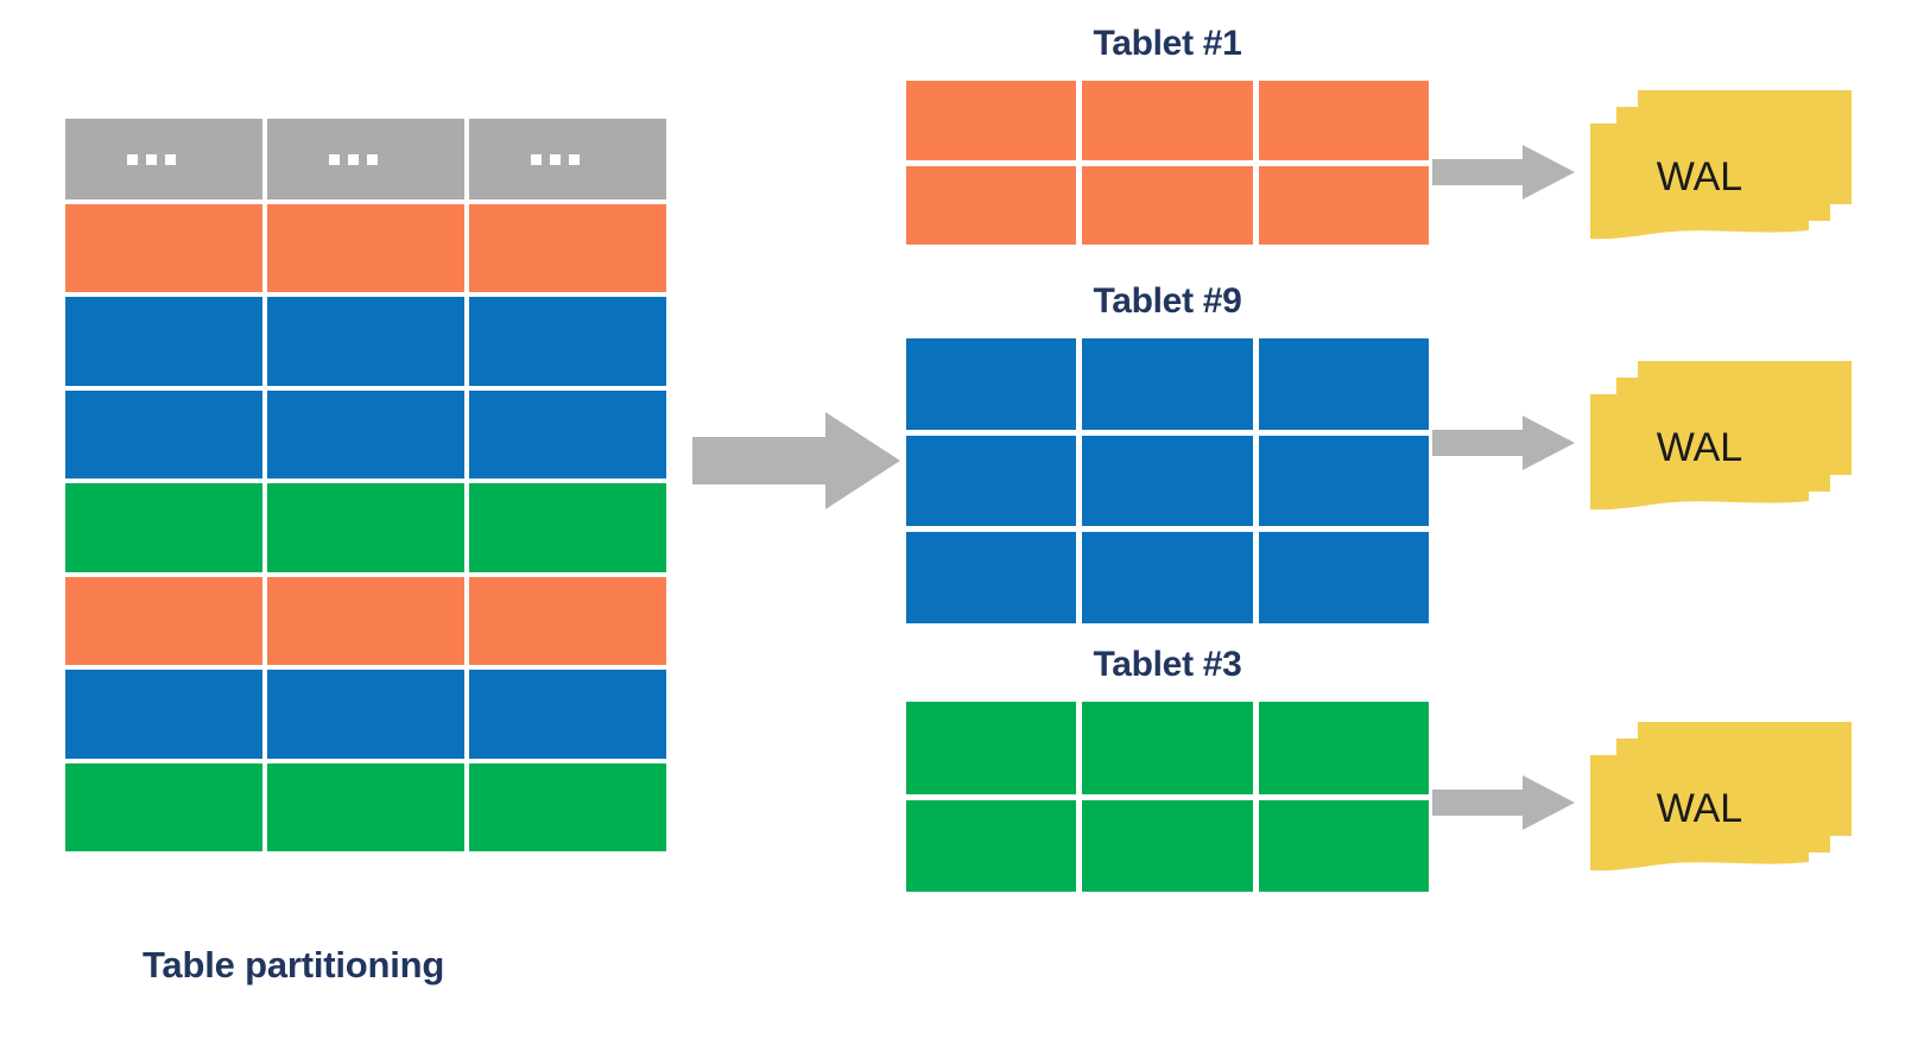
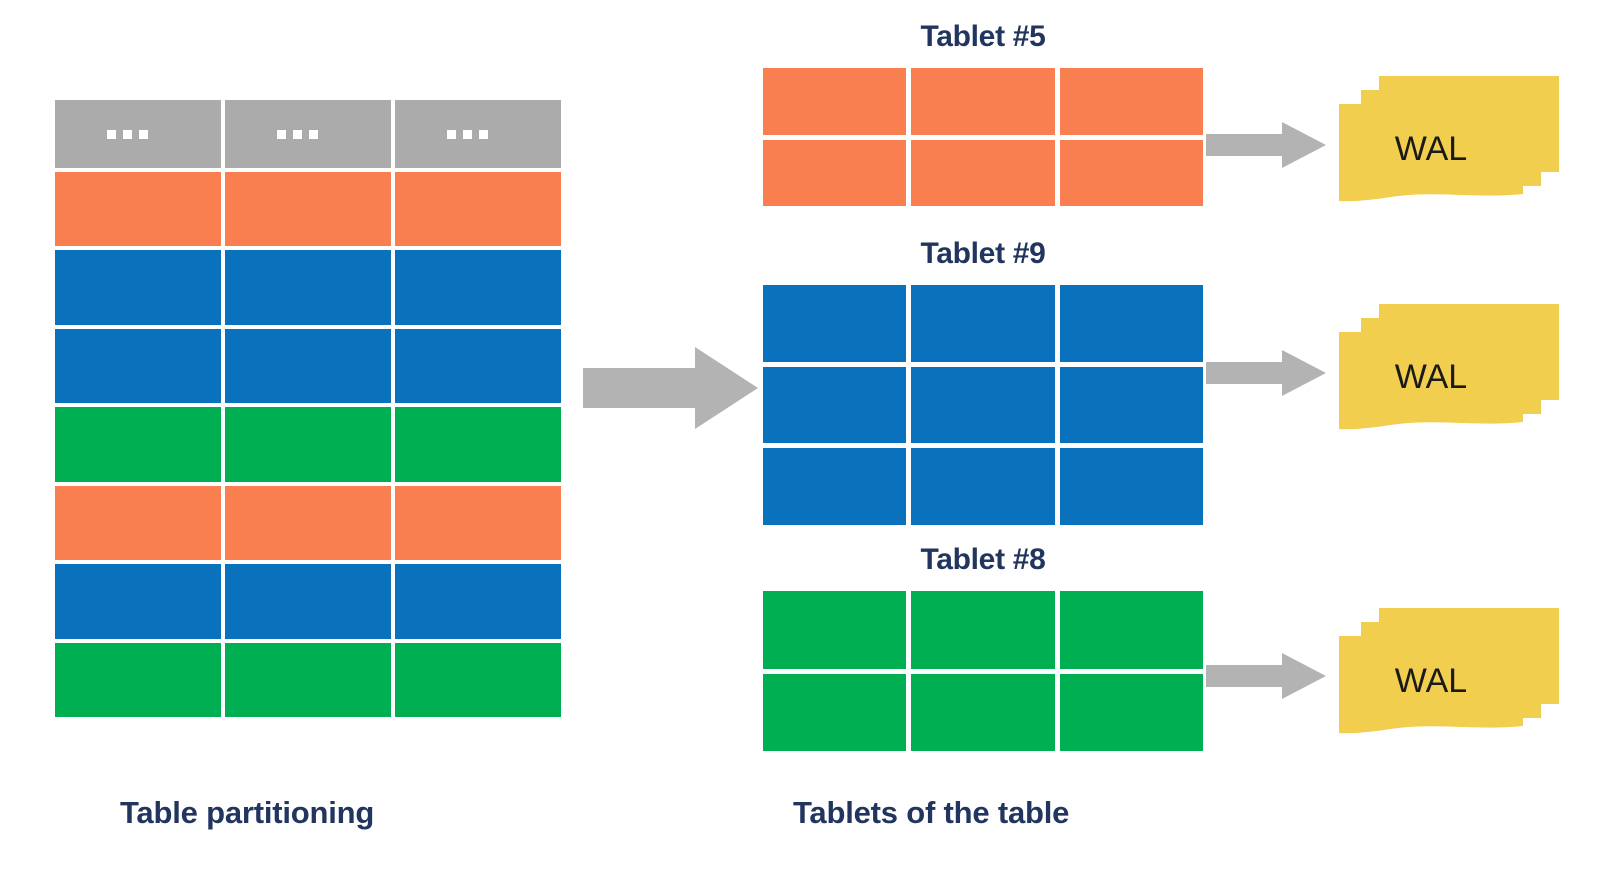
- Tablet #1
+ Tablet #5
  WAL
  Tablet #9
  WAL
- Tablet #3
+ Tablet #8
  WAL
  Table partitioning
+ Tablets of the table
